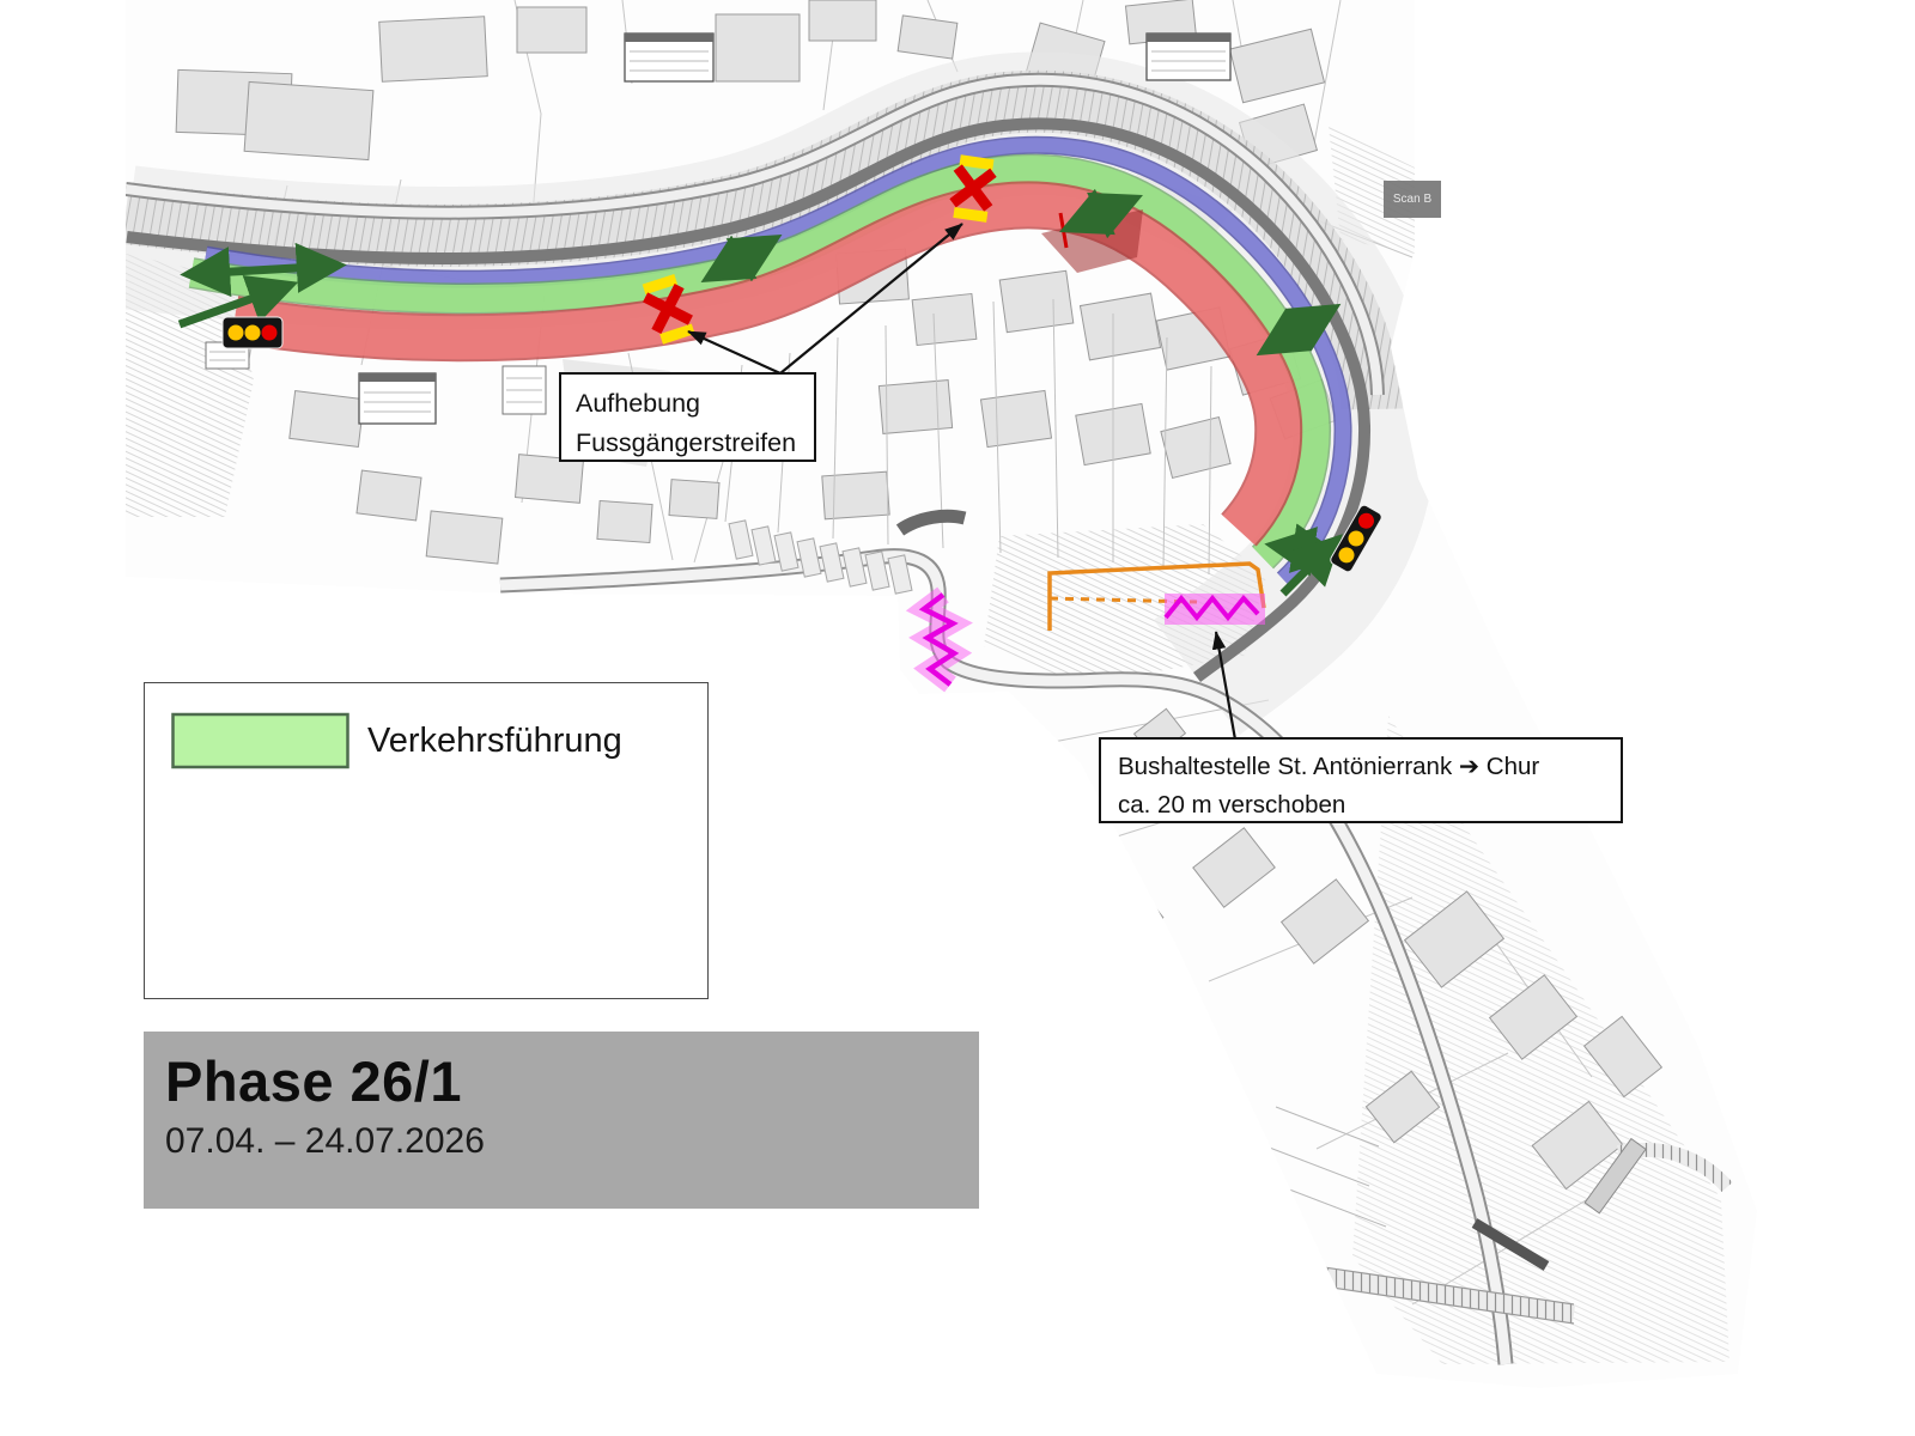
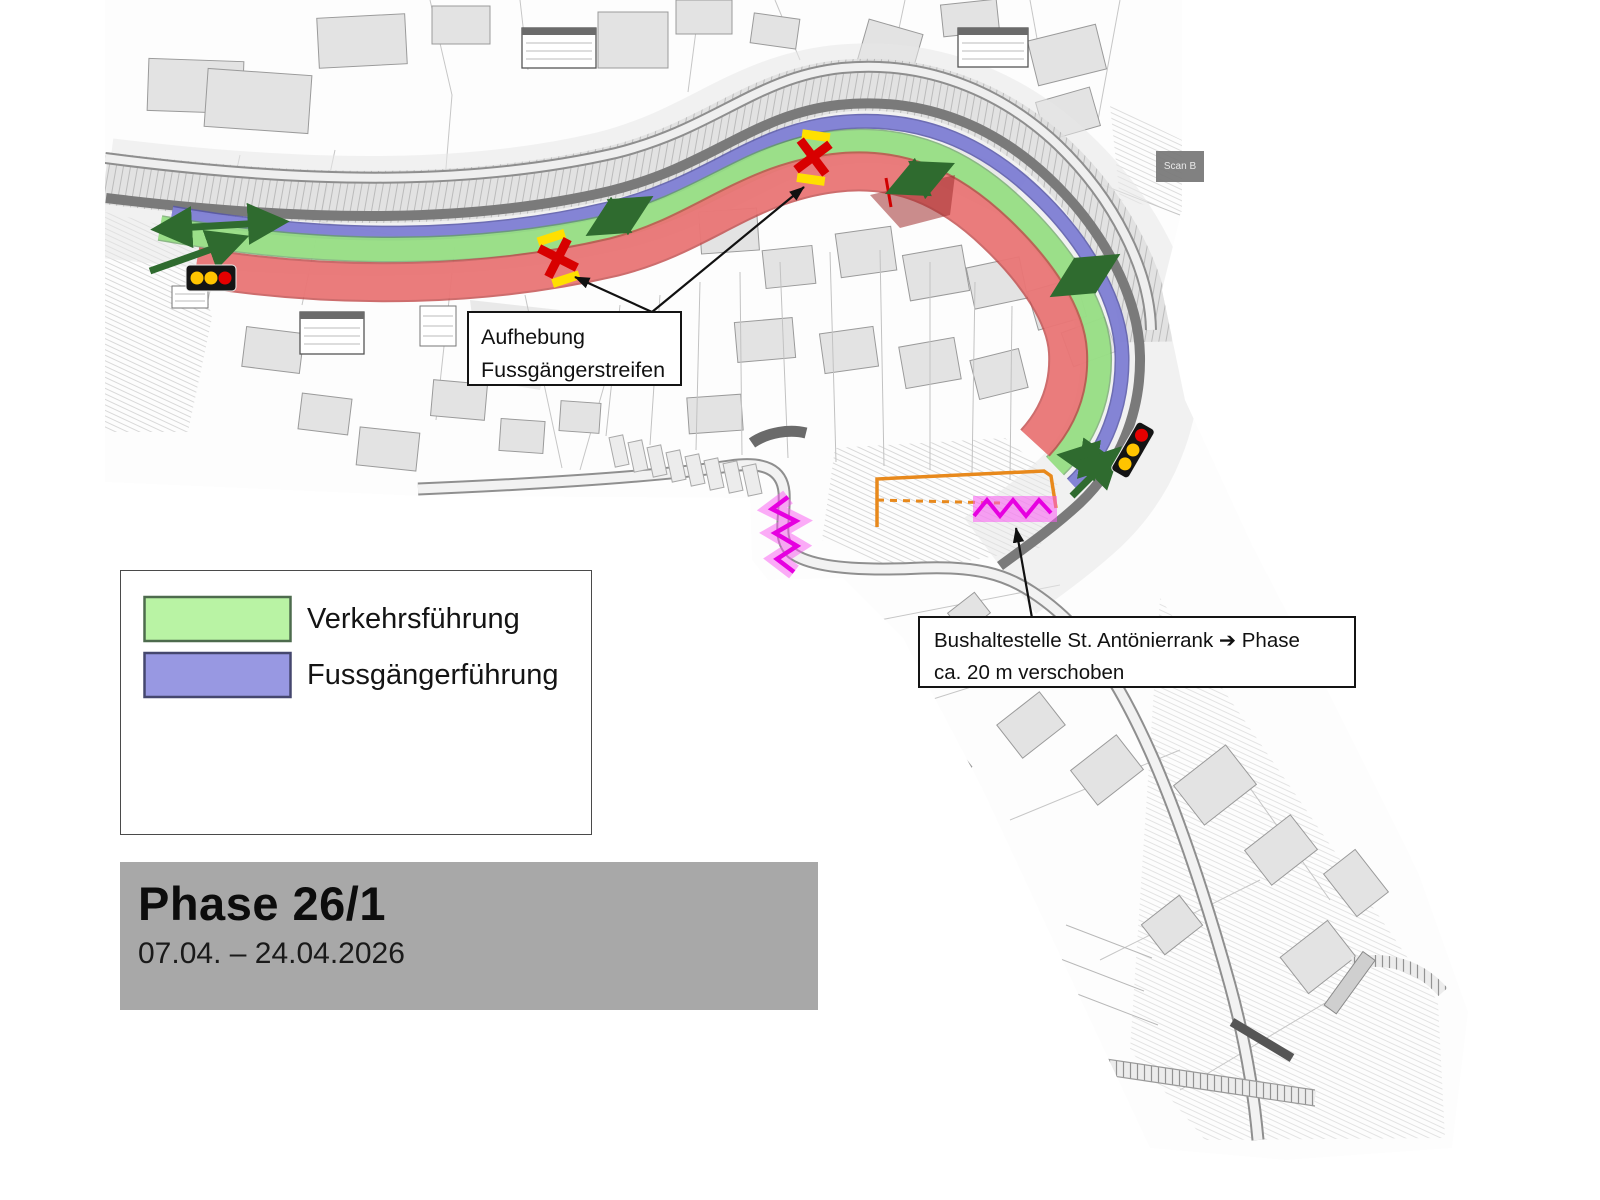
  Scan B
  Aufhebung
  Fussgängerstreifen
- Bushaltestelle St. Antönierrank ➔ Chur
+ Bushaltestelle St. Antönierrank ➔ Phase
  ca. 20 m verschoben
  Verkehrsführung
+ Fussgängerführung
  Phase 26/1
- 07.04. – 24.07.2026
+ 07.04. – 24.04.2026
